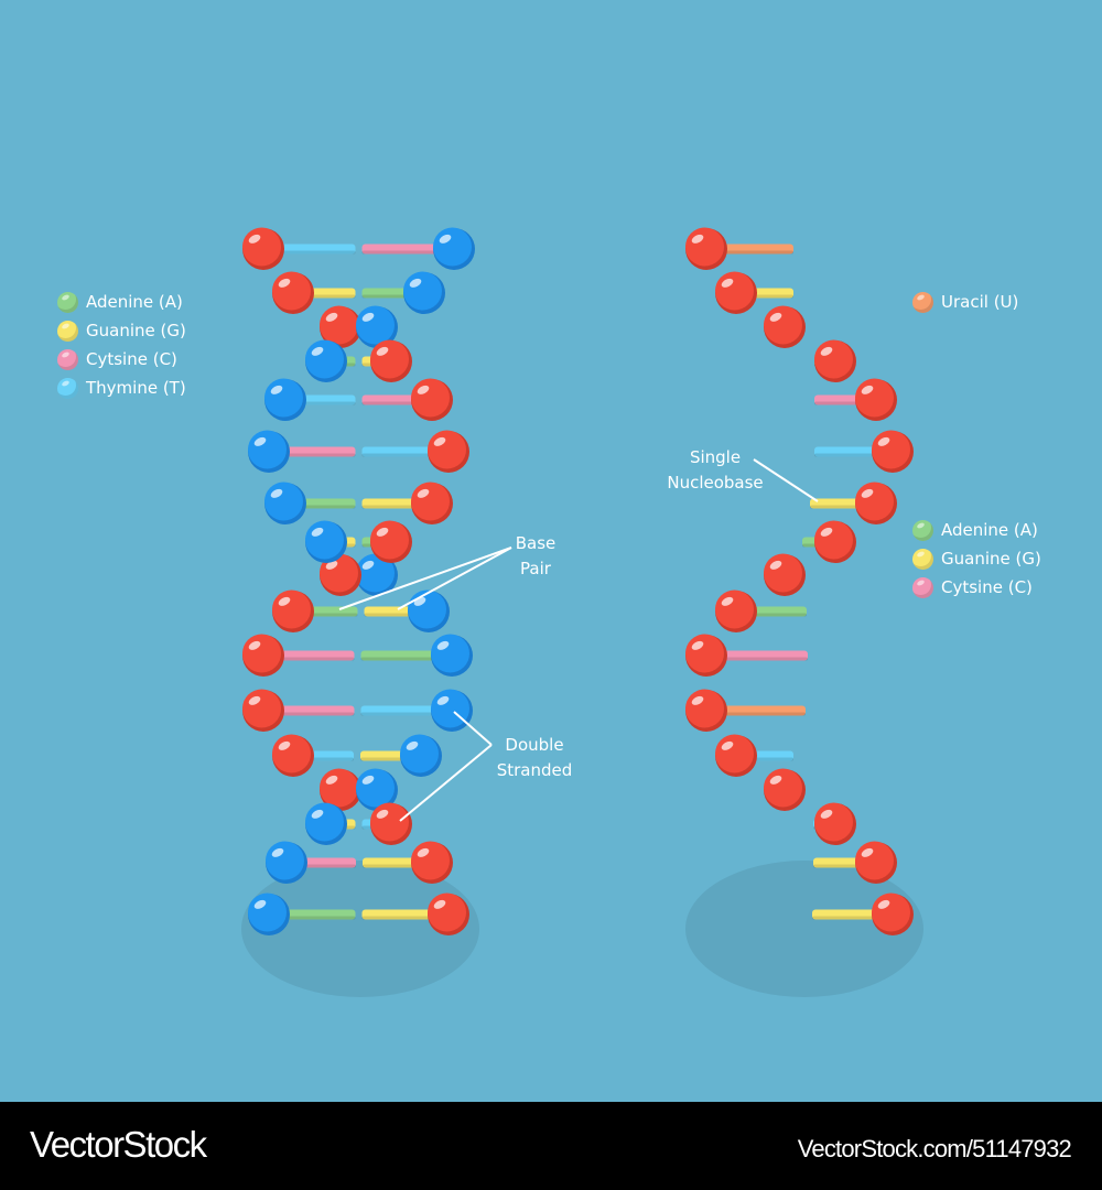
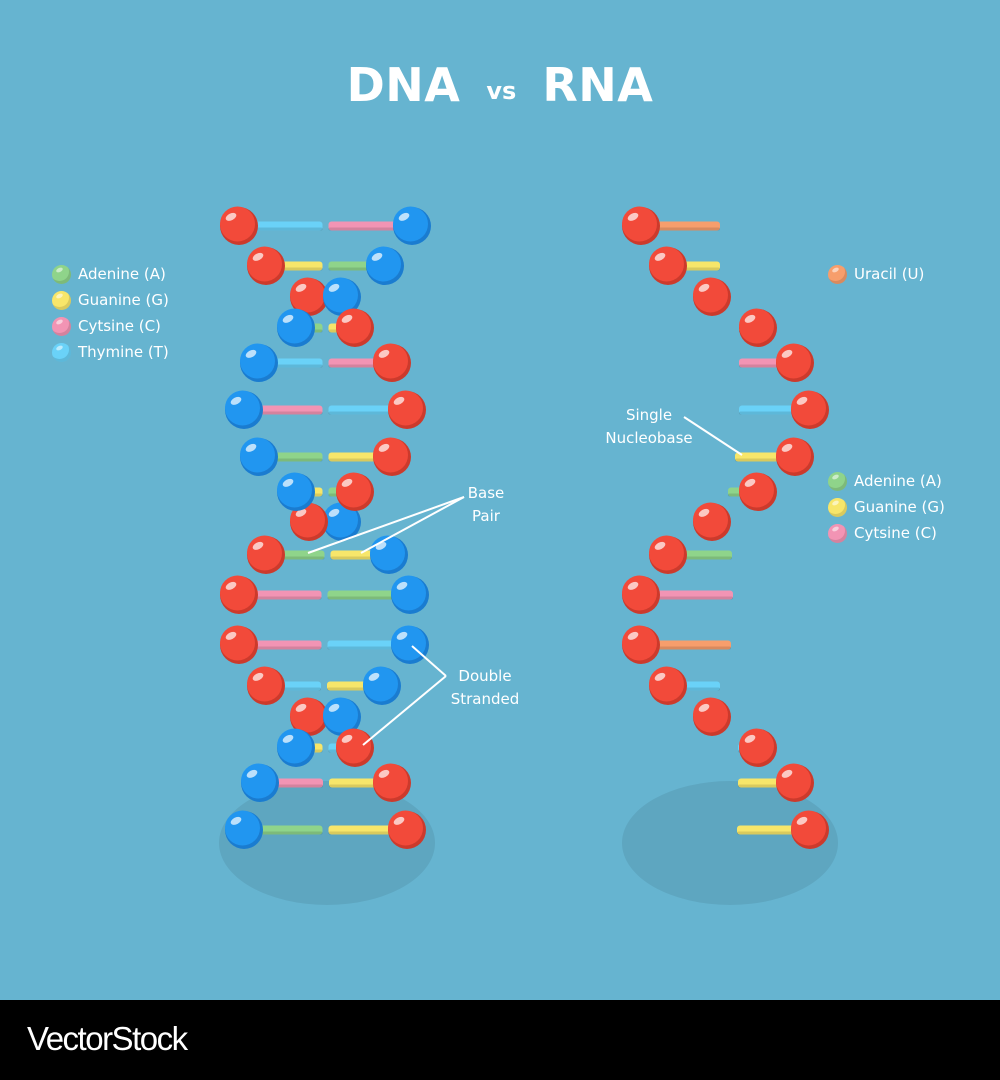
+ DNA vs RNA
  Adenine (A)
  Guanine (G)
  Cytsine (C)
  Thymine (T)
  Uracil (U)
  Adenine (A)
  Guanine (G)
  Cytsine (C)
  Base
  Pair
  Double
  Stranded
  Single
  Nucleobase
  VectorStock
- VectorStock.com/51147932
